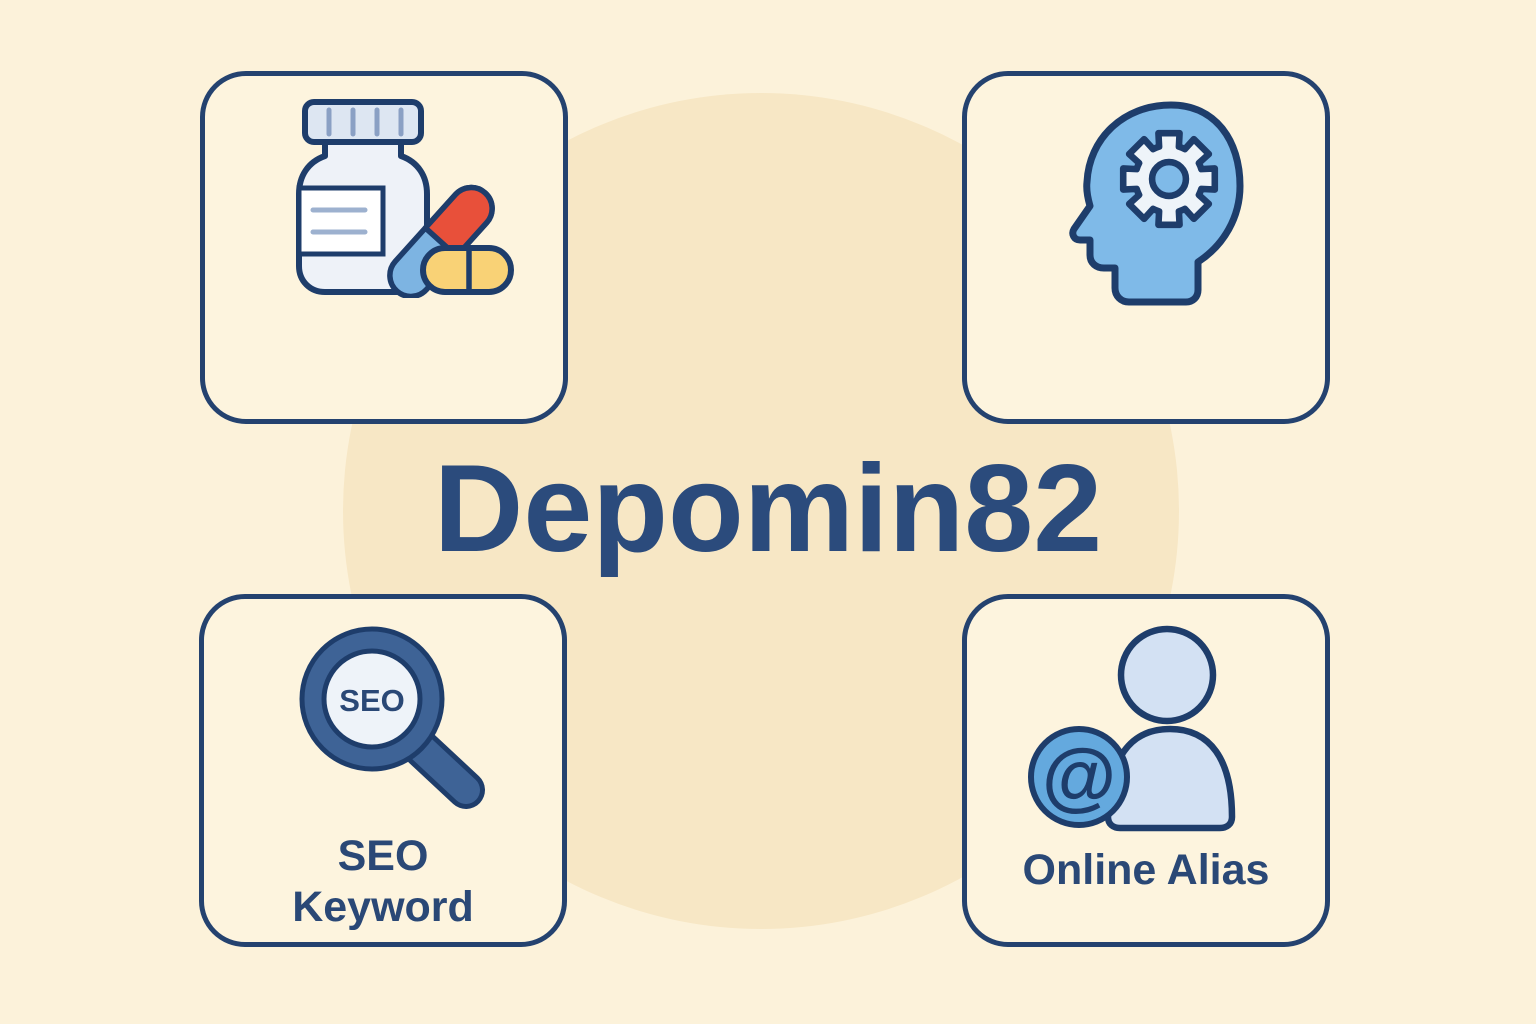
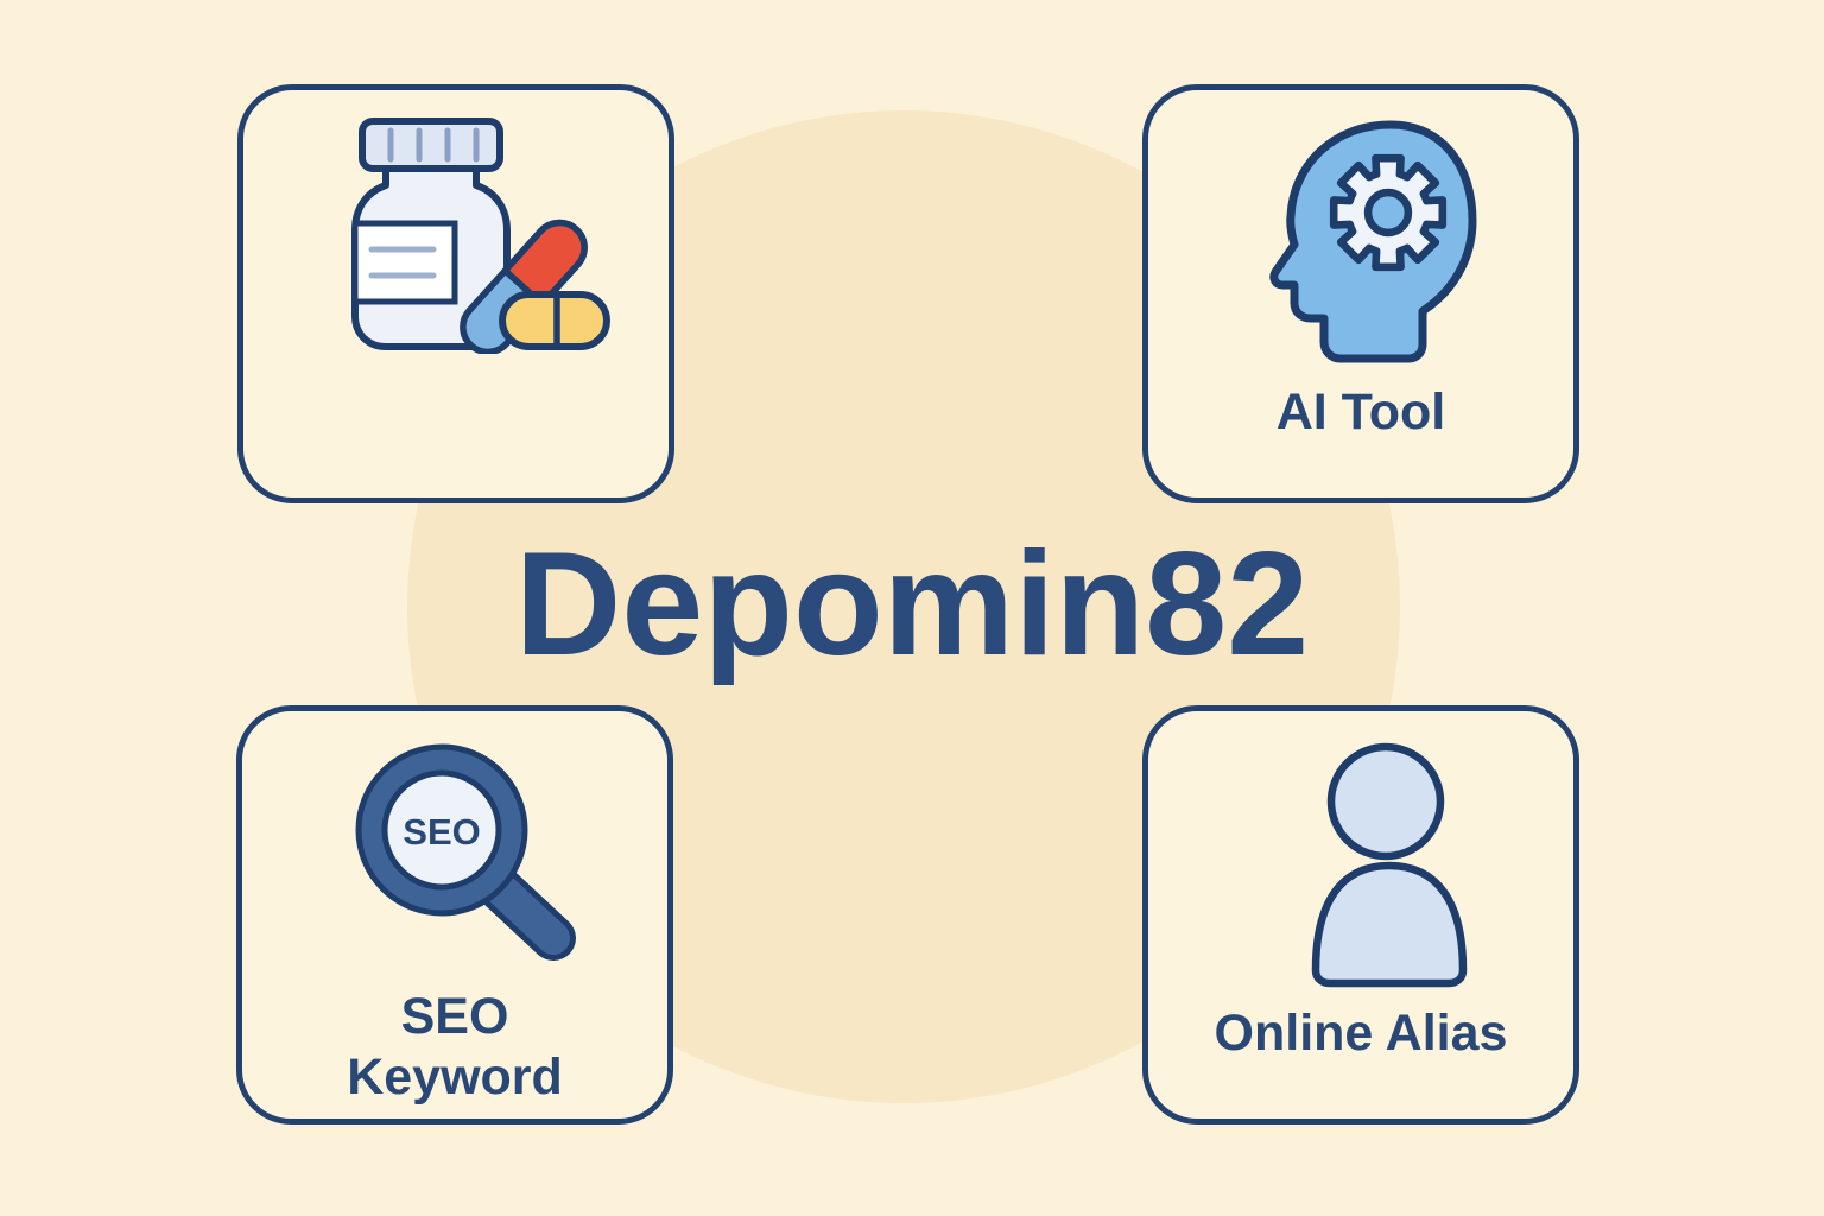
+ AI Tool
  Depomin82
  SEO
  SEO
  Keyword
- @
  Online Alias
